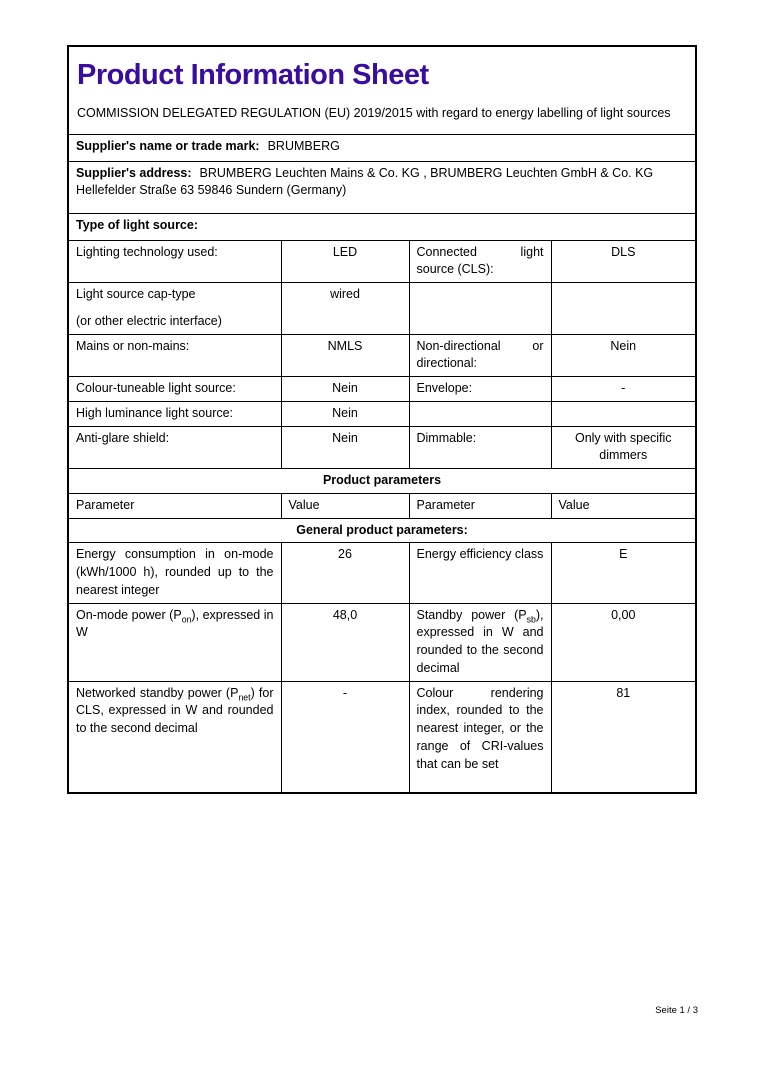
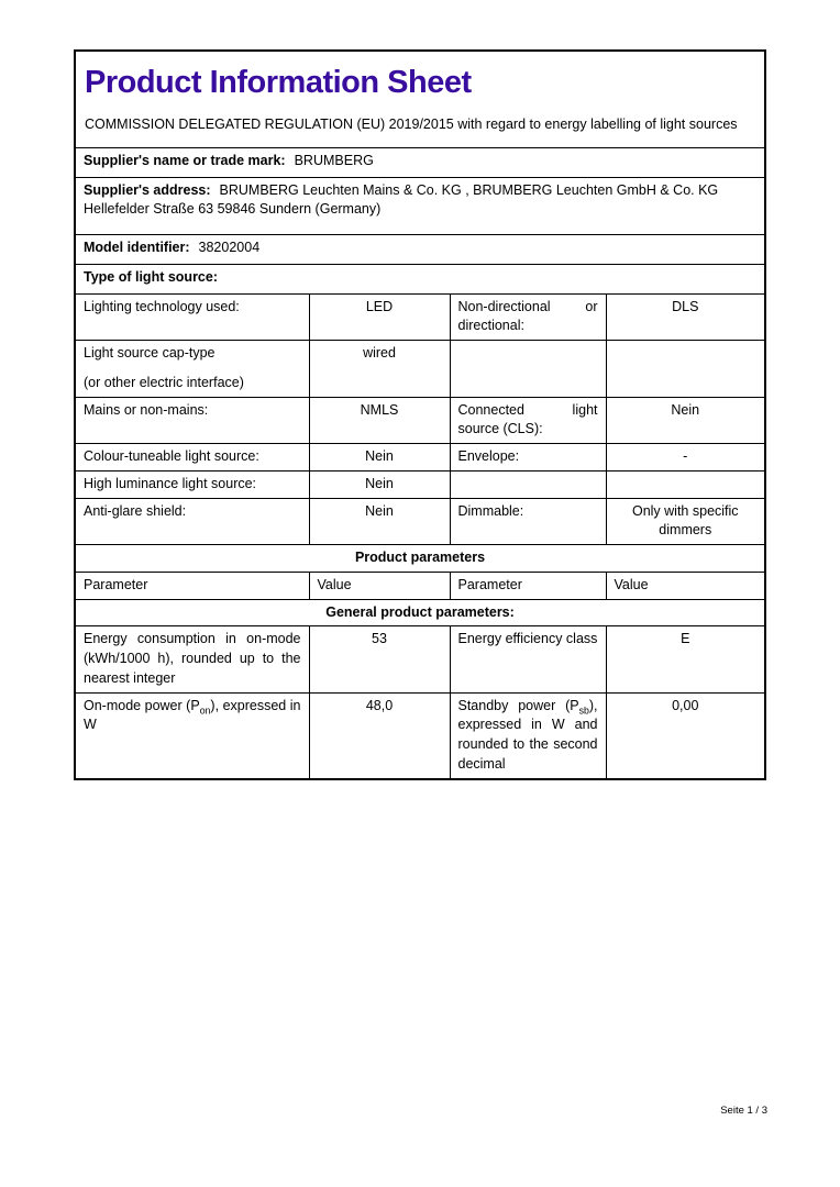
  Product Information Sheet COMMISSION DELEGATED REGULATION (EU) 2019/2015 with regard to energy labelling of light sources
  Supplier's name or trade mark: BRUMBERG
  Supplier's address: BRUMBERG Leuchten Mains & Co. KG , BRUMBERG Leuchten GmbH & Co. KG Hellefelder Straße 63 59846 Sundern (Germany)
+ Model identifier: 38202004
  Type of light source:
- Lighting technology used:	LED	Connected light source (CLS):	DLS
+ Lighting technology used:	LED	Non-directional or directional:	DLS
  Light source cap-type (or other electric interface)	wired
- Mains or non-mains:	NMLS	Non-directional or directional:	Nein
+ Mains or non-mains:	NMLS	Connected light source (CLS):	Nein
  Colour-tuneable light source:	Nein	Envelope:	-
  High luminance light source:	Nein
  Anti-glare shield:	Nein	Dimmable:	Only with specific dimmers
  Product parameters
  Parameter	Value	Parameter	Value
  General product parameters:
- Energy consumption in on-mode (kWh/1000 h), rounded up to the nearest integer	26	Energy efficiency class	E
+ Energy consumption in on-mode (kWh/1000 h), rounded up to the nearest integer	53	Energy efficiency class	E
  On-mode power (Pon), expressed in W	48,0	Standby power (Psb), expressed in W and rounded to the second decimal	0,00
- Networked standby power (Pnet) for CLS, expressed in W and rounded to the second decimal	-	Colour rendering index, rounded to the nearest integer, or the range of CRI-values that can be set	81
  Seite 1 / 3
